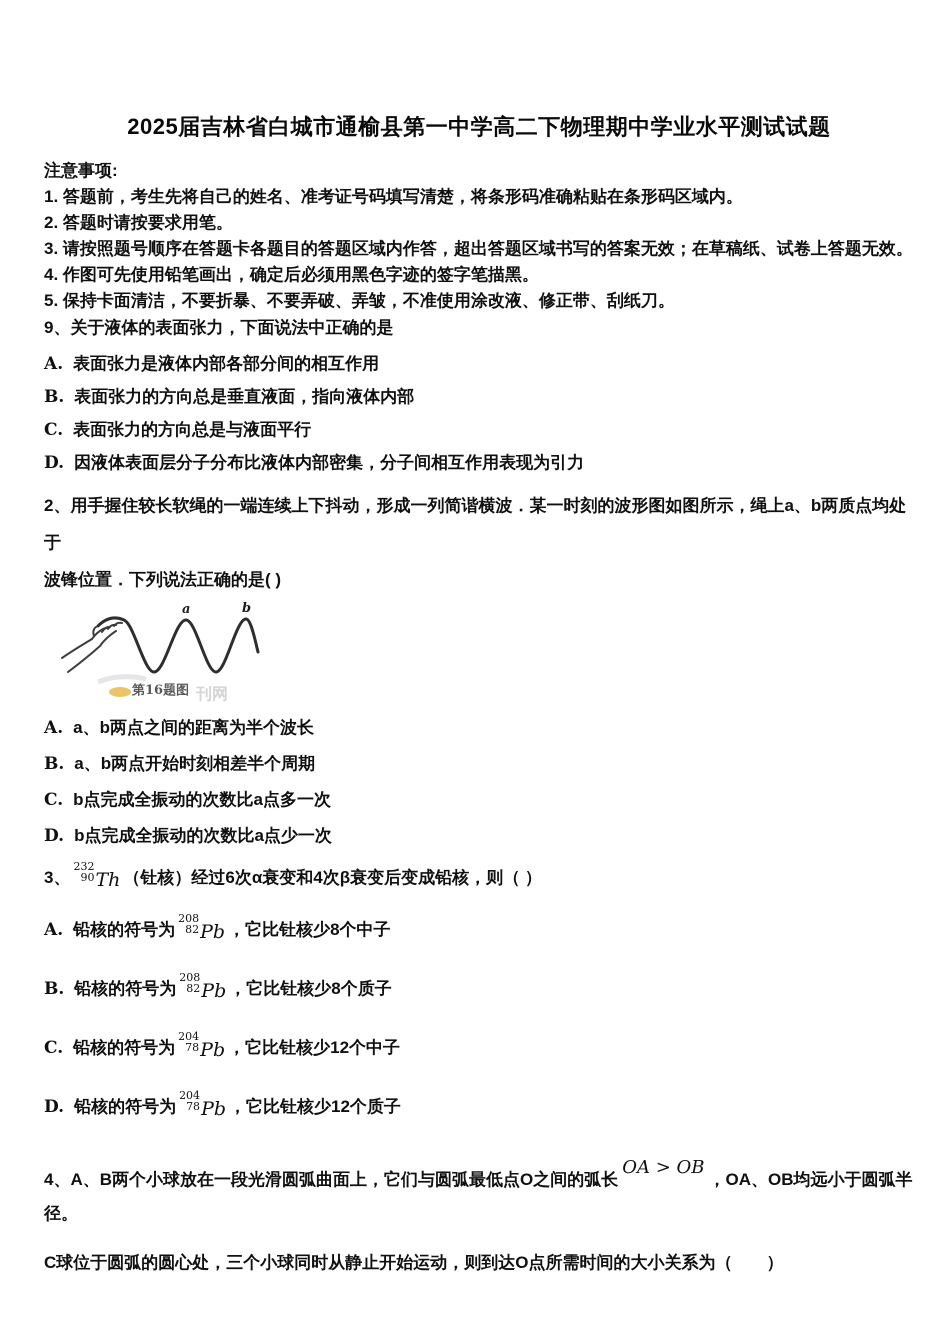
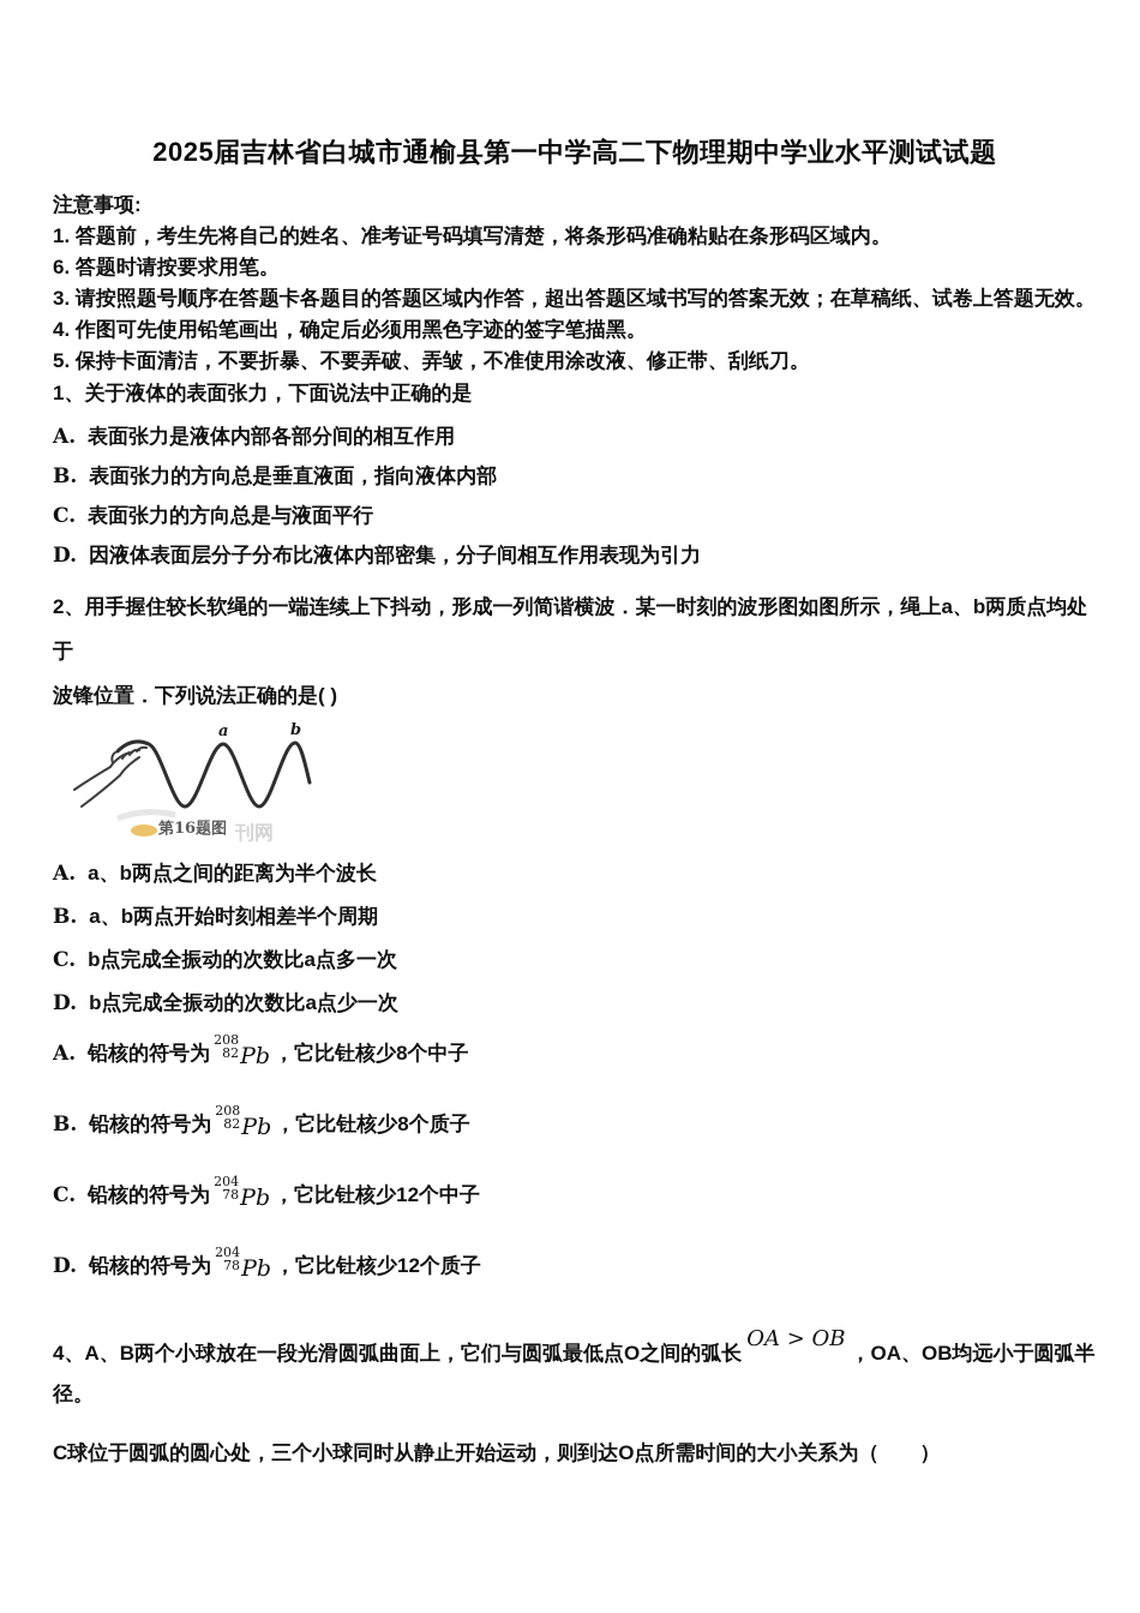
  2025届吉林省白城市通榆县第一中学高二下物理期中学业水平测试试题
  注意事项:
  1. 答题前，考生先将自己的姓名、准考证号码填写清楚，将条形码准确粘贴在条形码区域内。
- 2. 答题时请按要求用笔。
+ 6. 答题时请按要求用笔。
  3. 请按照题号顺序在答题卡各题目的答题区域内作答，超出答题区域书写的答案无效；在草稿纸、试卷上答题无效。
  4. 作图可先使用铅笔画出，确定后必须用黑色字迹的签字笔描黑。
  5. 保持卡面清洁，不要折暴、不要弄破、弄皱，不准使用涂改液、修正带、刮纸刀。
- 9、关于液体的表面张力，下面说法中正确的是
+ 1、关于液体的表面张力，下面说法中正确的是
  A. 表面张力是液体内部各部分间的相互作用
  B. 表面张力的方向总是垂直液面，指向液体内部
  C. 表面张力的方向总是与液面平行
  D. 因液体表面层分子分布比液体内部密集，分子间相互作用表现为引力
  2、用手握住较长软绳的一端连续上下抖动，形成一列简谐横波．某一时刻的波形图如图所示，绳上a、b两质点均处于
  波锋位置．下列说法正确的是( )
  a
  b
  第16题图
  刊网
  A. a、b两点之间的距离为半个波长
  B. a、b两点开始时刻相差半个周期
  C. b点完成全振动的次数比a点多一次
  D. b点完成全振动的次数比a点少一次
- 3、
- 232
- 90
- Th
- （钍核）经过6次α衰变和4次β衰变后变成铅核，则（ ）
  A. 铅核的符号为
  208
  82
  Pb
  ，它比钍核少8个中子
  B. 铅核的符号为
  208
  82
  Pb
  ，它比钍核少8个质子
  C. 铅核的符号为
  204
  78
  Pb
  ，它比钍核少12个中子
  D. 铅核的符号为
  204
  78
  Pb
  ，它比钍核少12个质子
  4、A、B两个小球放在一段光滑圆弧曲面上，它们与圆弧最低点O之间的弧长OA > OB，OA、OB均远小于圆弧半径。
  C球位于圆弧的圆心处，三个小球同时从静止开始运动，则到达O点所需时间的大小关系为（ ）
